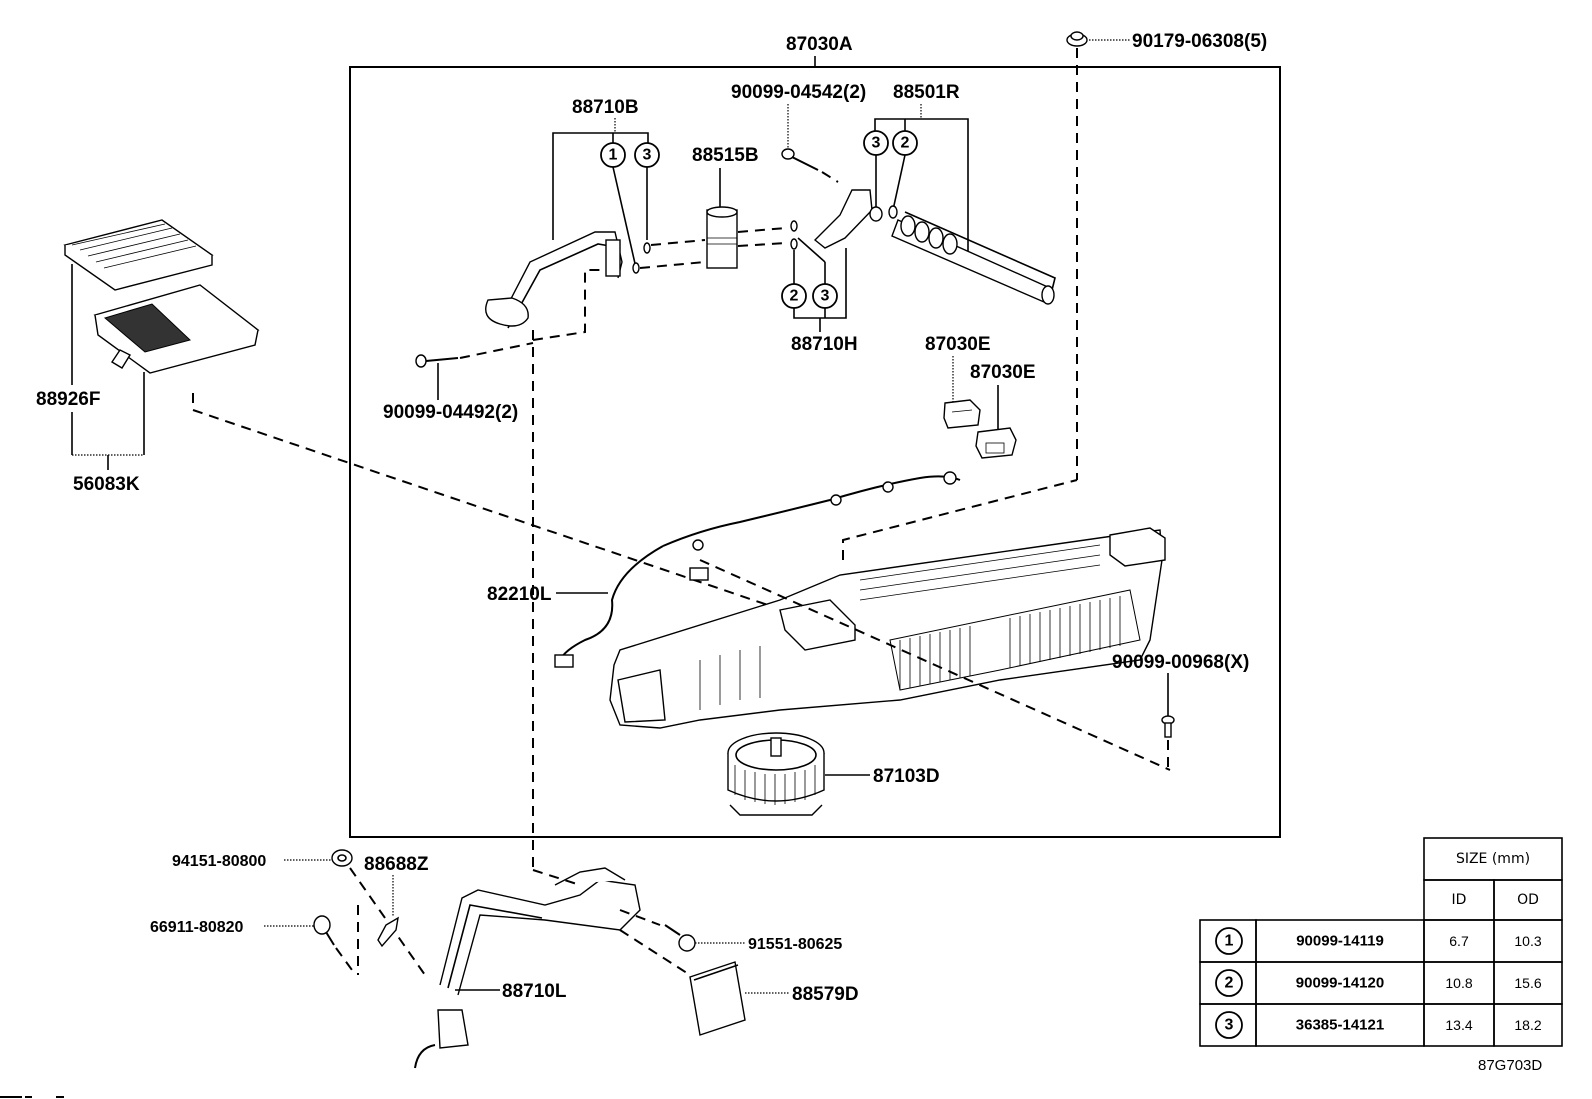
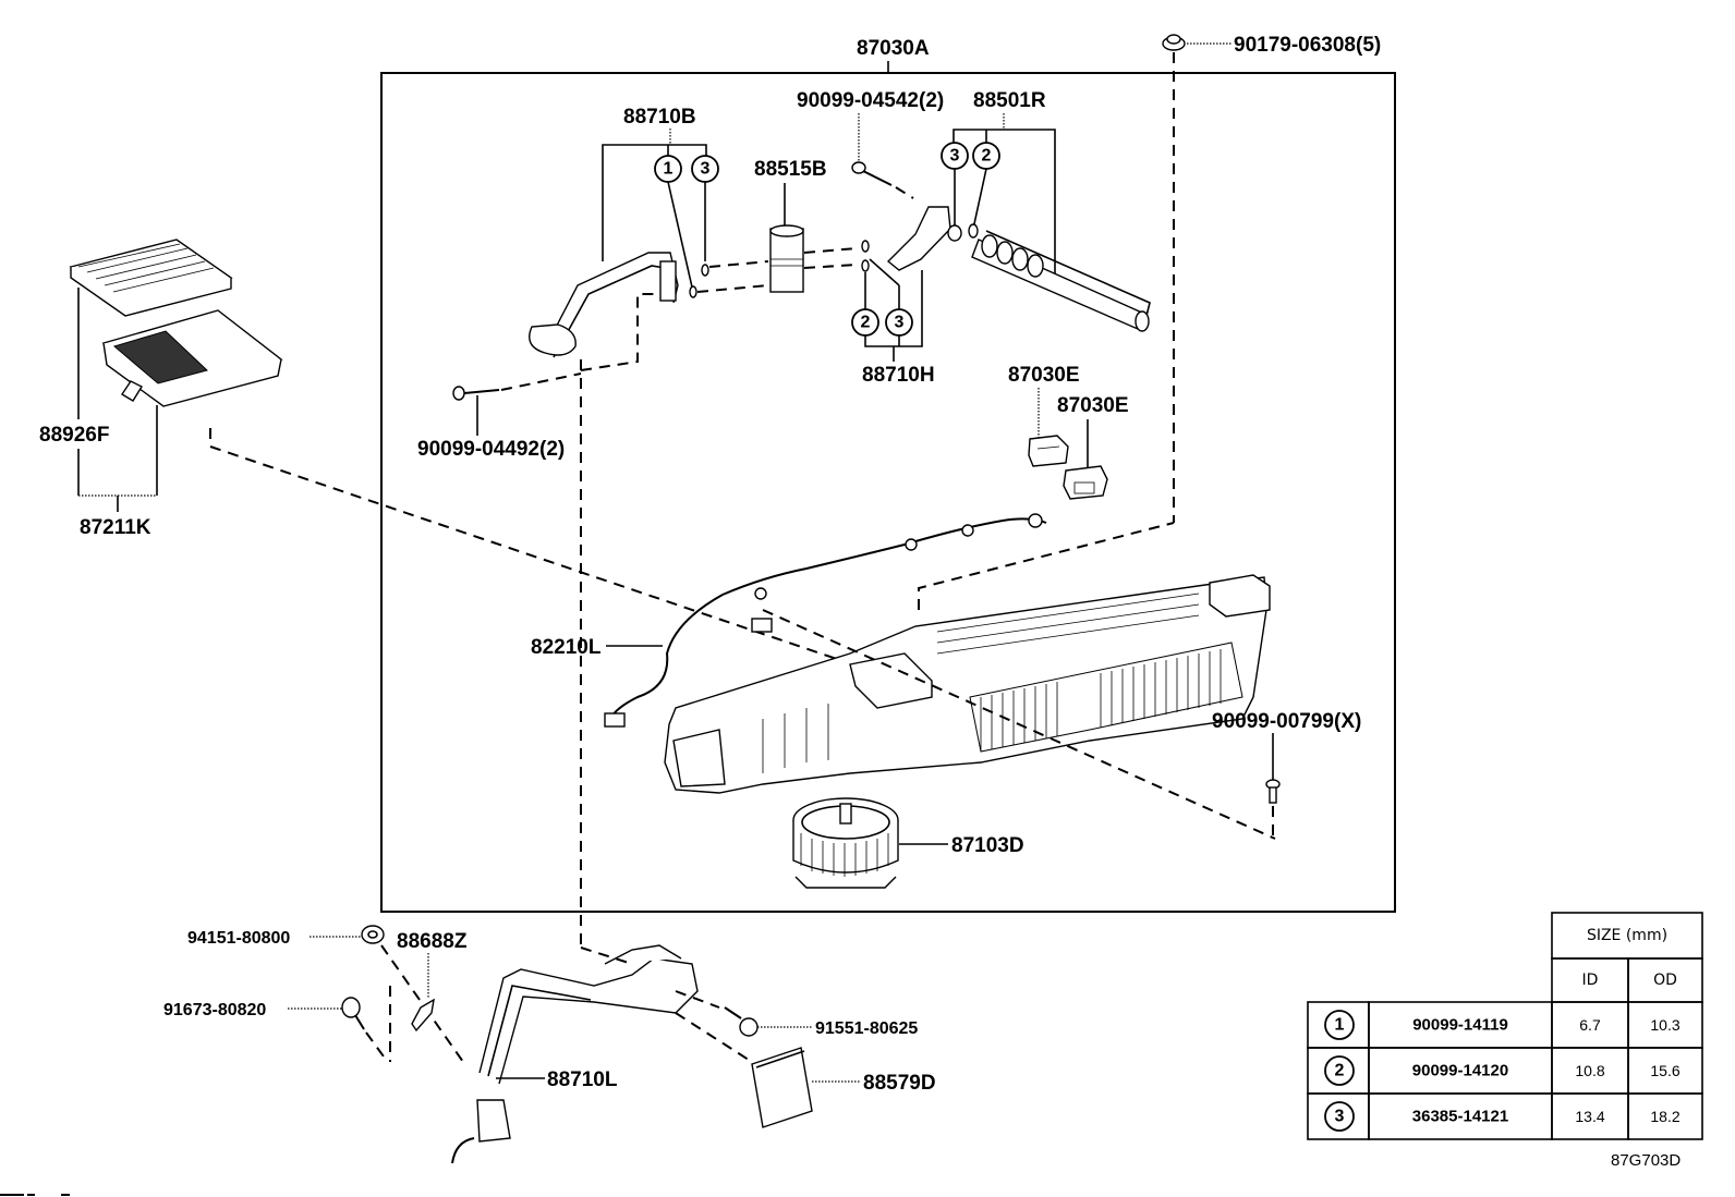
  87030A
  90179-06308(5)
  88710B
  1
  3
  88515B
  90099-04542(2)
  88501R
  3
  2
  2
  3
  88710H
  90099-04492(2)
  88926F
- 56083K
+ 87211K
  87030E
  87030E
  82210L
- 90099-00968(X)
+ 90099-00799(X)
  87103D
  94151-80800
  88688Z
- 66911-80820
+ 91673-80820
  88710L
  91551-80625
  88579D
  SIZE (mm)
  ID
  OD
  1
  90099-14119
  6.7
  10.3
  2
  90099-14120
  10.8
  15.6
  3
  36385-14121
  13.4
  18.2
  87G703D
